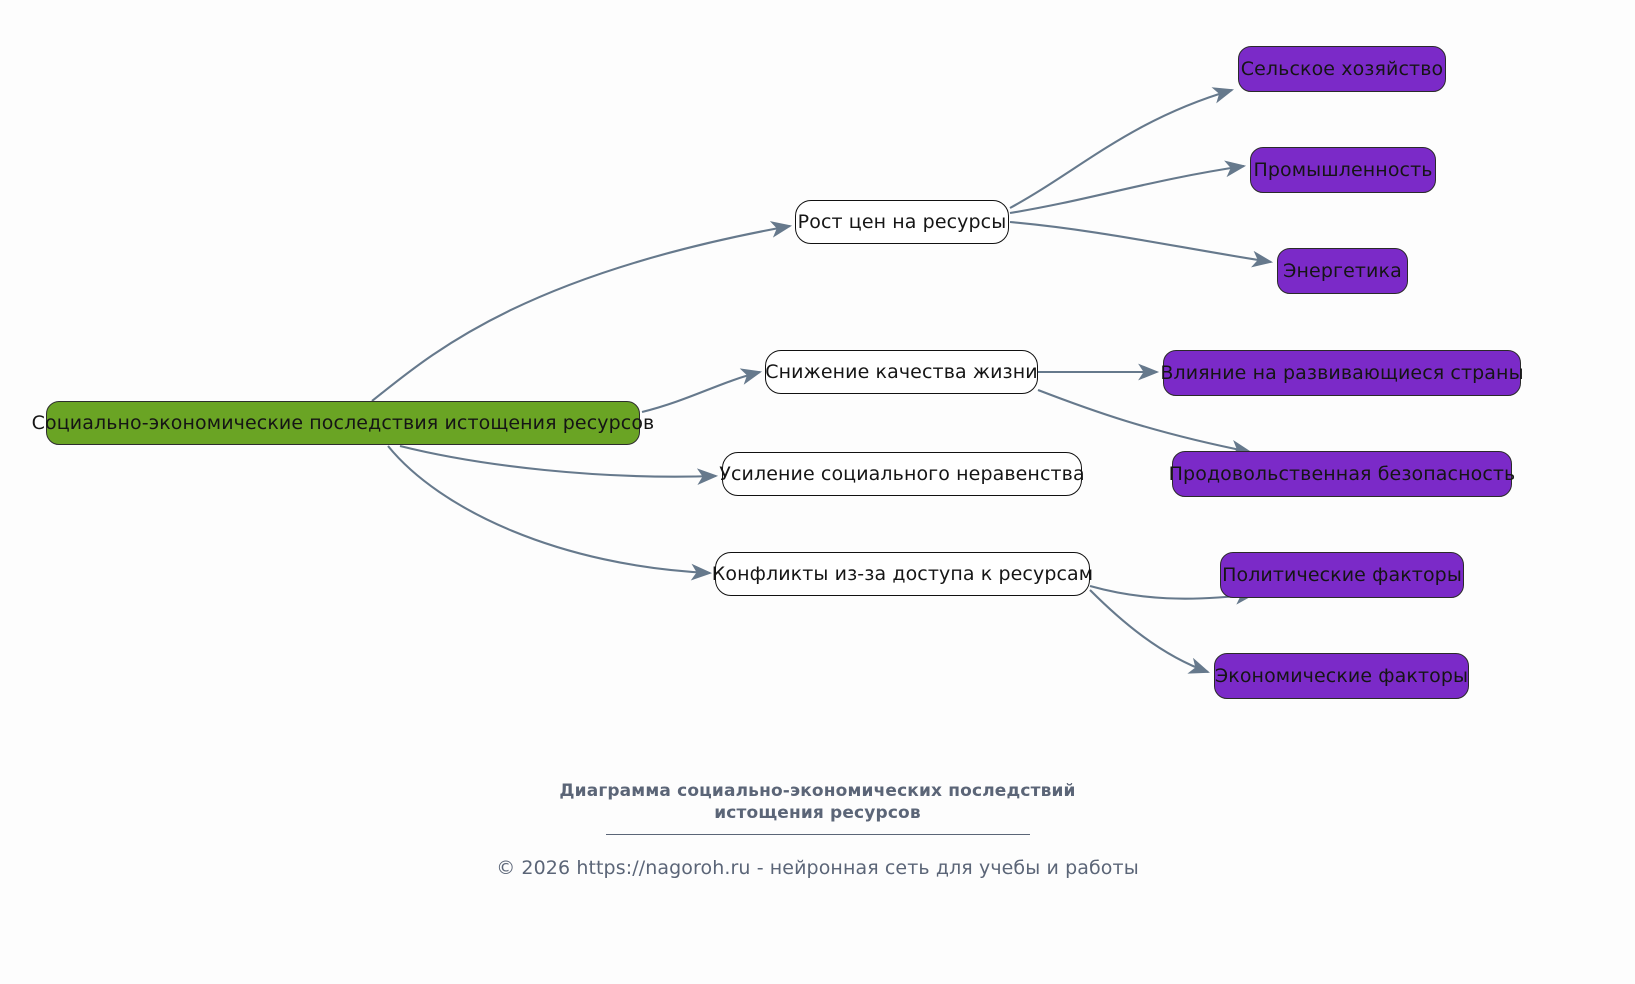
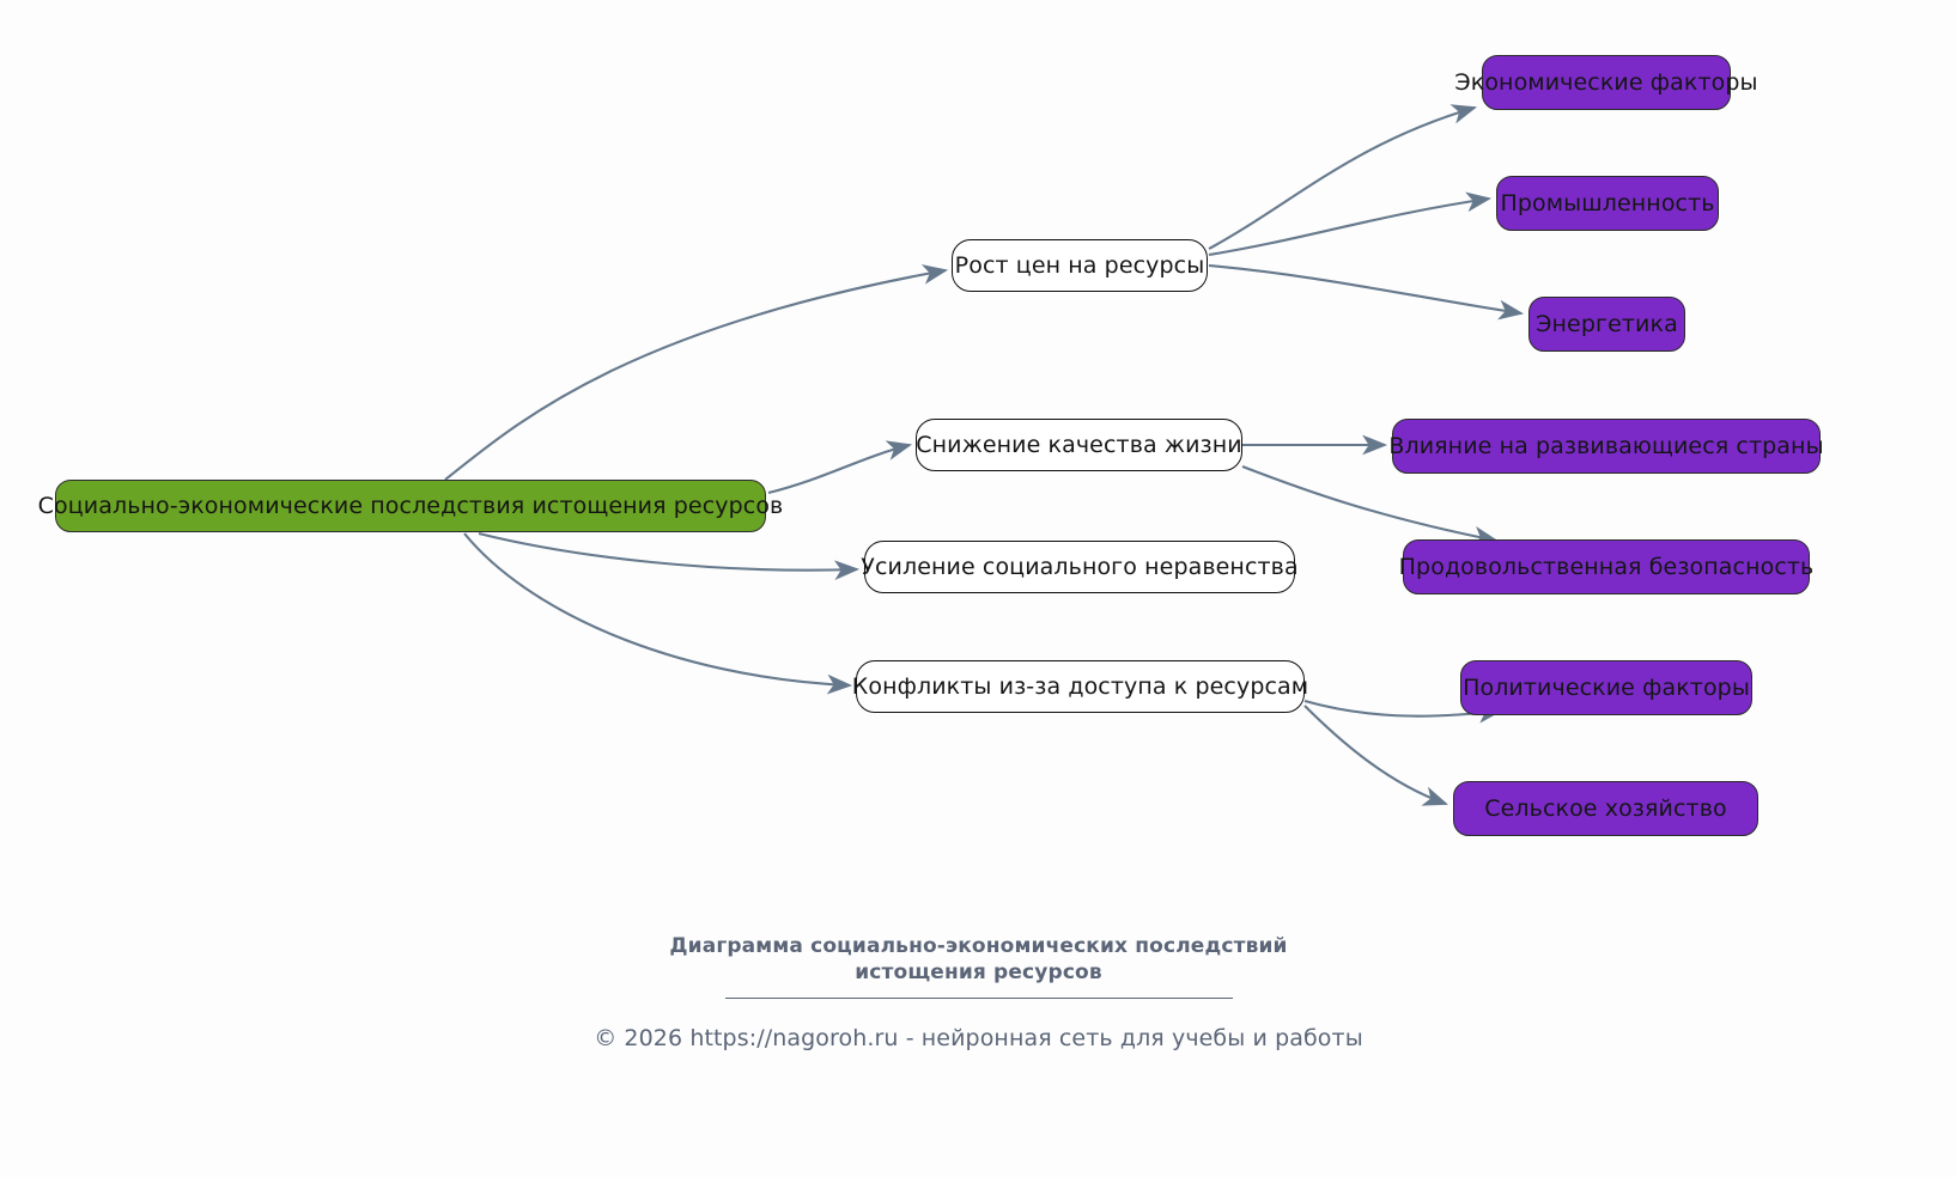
  Социально-экономические последствия истощения ресурсов
  Рост цен на ресурсы
  Снижение качества жизни
  Усиление социального неравенства
  Конфликты из-за доступа к ресурсам
- Сельское хозяйство
+ Экономические факторы
  Промышленность
  Энергетика
  Влияние на развивающиеся страны
  Продовольственная безопасность
  Политические факторы
- Экономические факторы
+ Сельское хозяйство
  Диаграмма социально-экономических последствий
  истощения ресурсов
  © 2026 https://nagoroh.ru - нейронная сеть для учебы и работы
